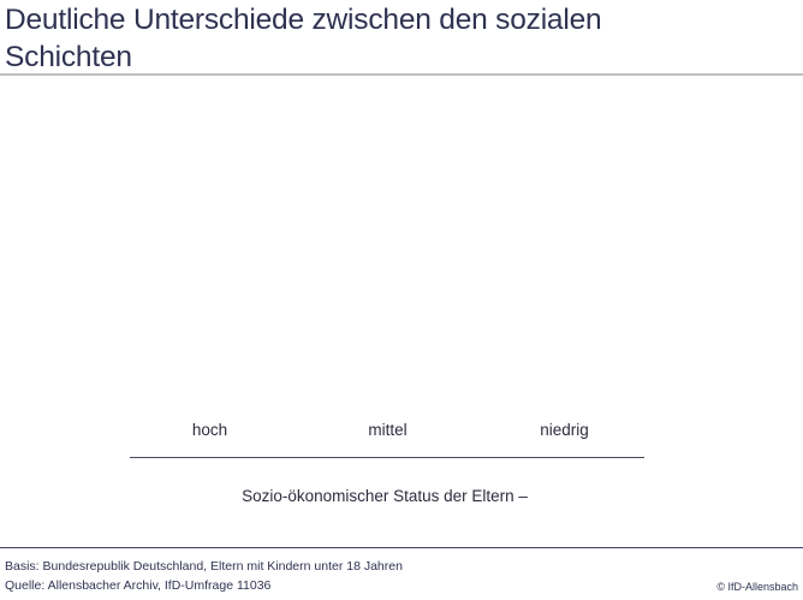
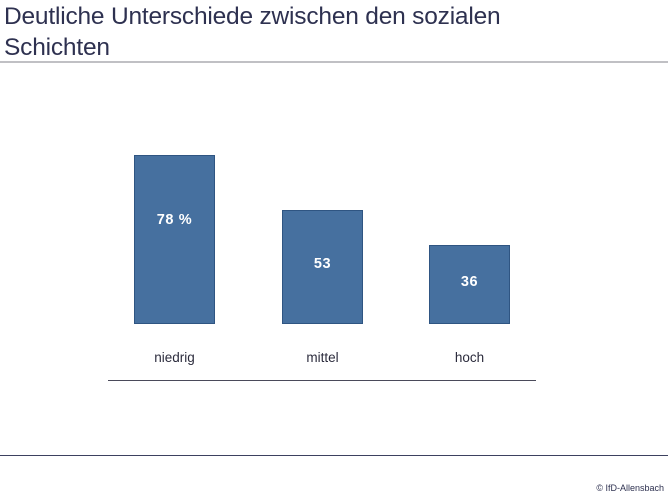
  Deutliche Unterschiede zwischen den sozialen
  Schichten
+ 78 %
+ 53
+ 36
- hoch
+ niedrig
  mittel
- niedrig
+ hoch
- Sozio-ökonomischer Status der Eltern –
- Basis: Bundesrepublik Deutschland, Eltern mit Kindern unter 18 Jahren
- Quelle: Allensbacher Archiv, IfD-Umfrage 11036
  © IfD-Allensbach
